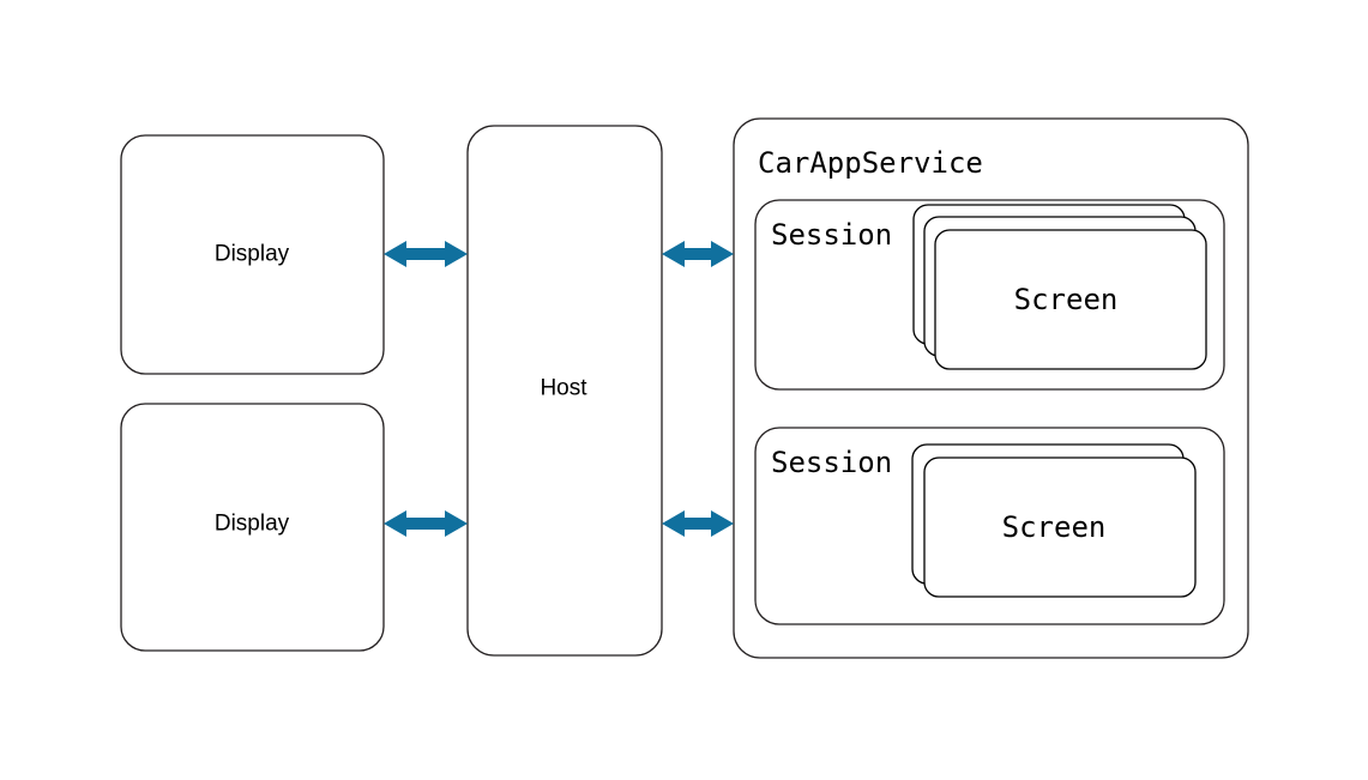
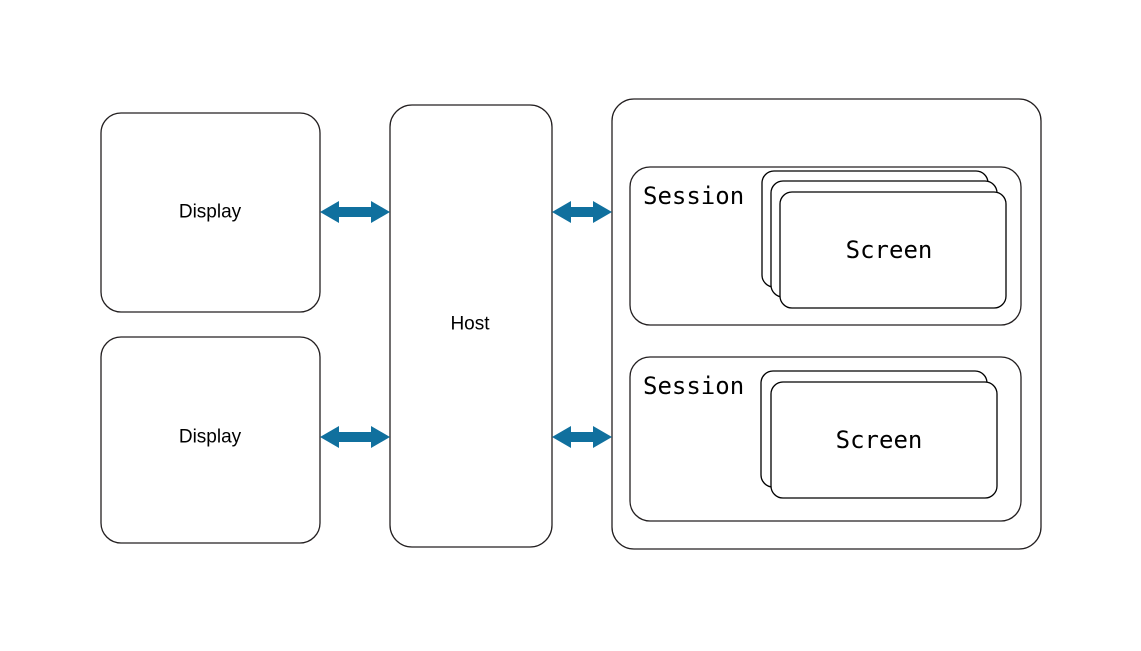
  Display
  Display
  Host
- CarAppService
  Session
  Session
  Screen
  Screen
